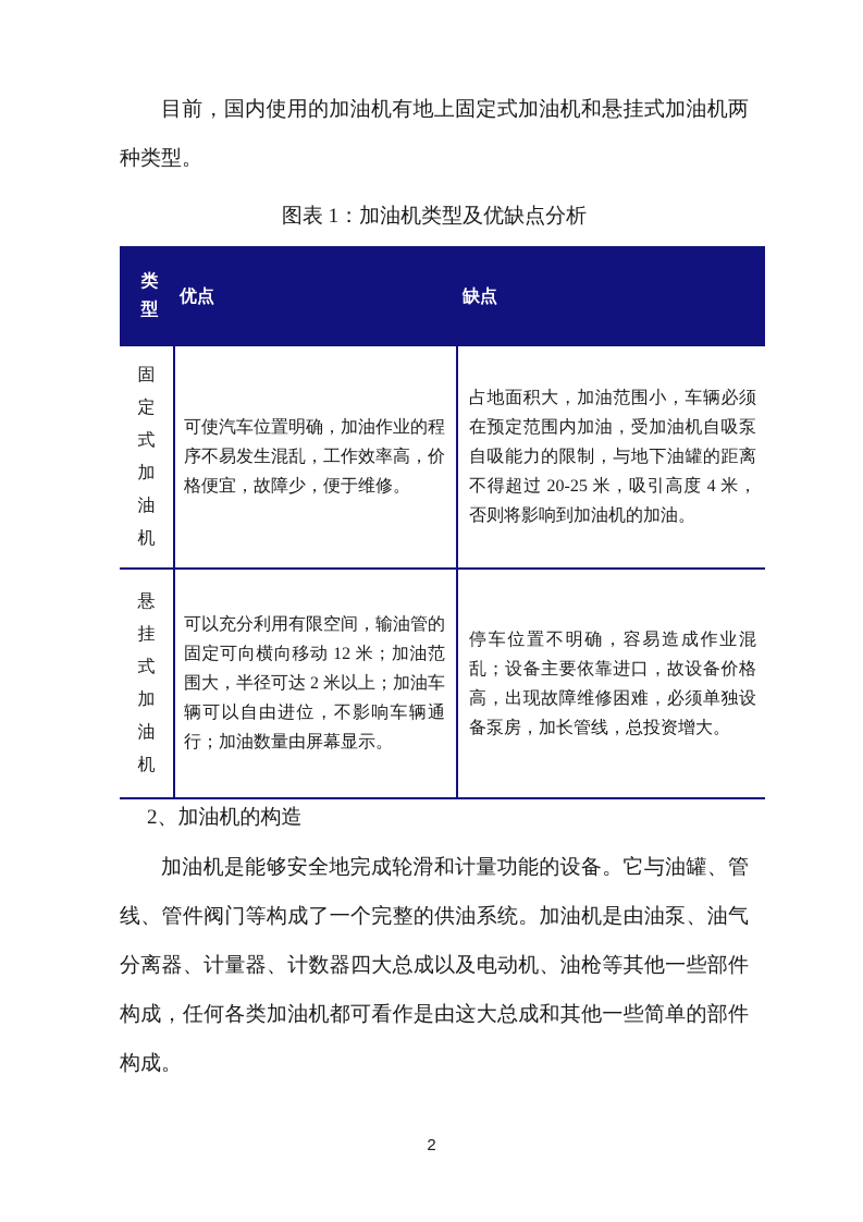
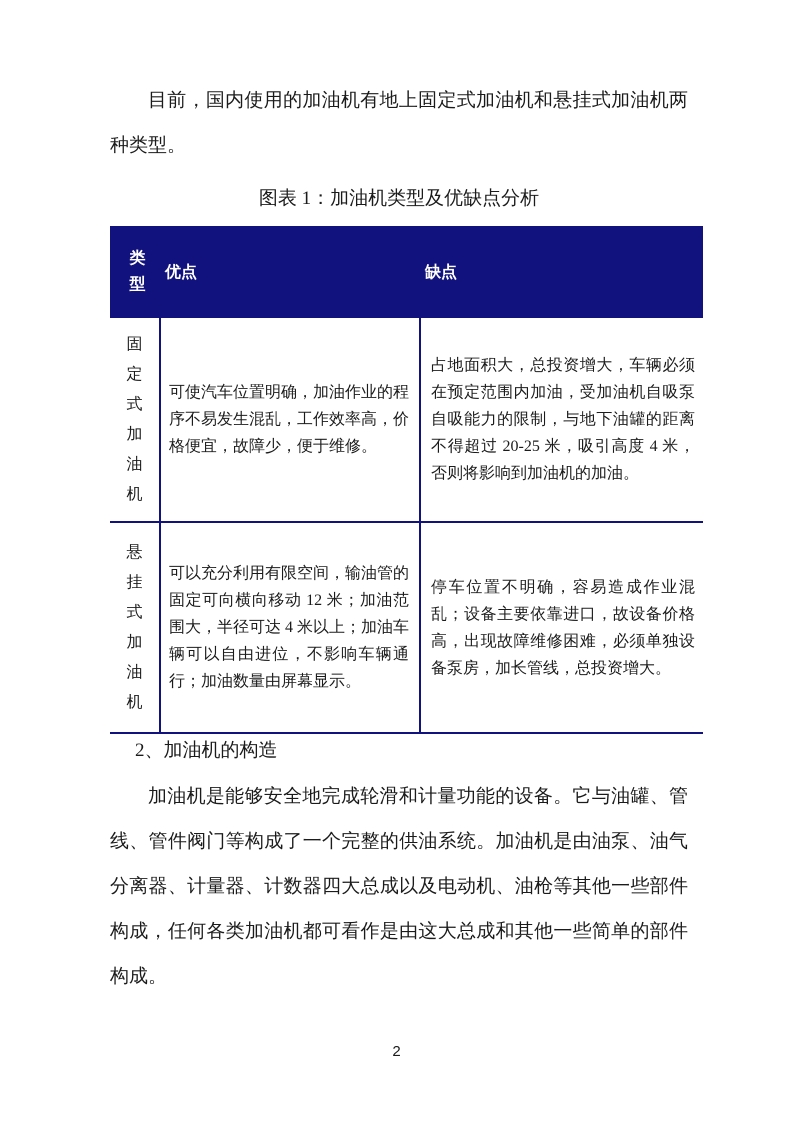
  目前，国内使用的加油机有地上固定式加油机和悬挂式加油机两种类型。
  图表 1：加油机类型及优缺点分析
  类型	优点	缺点
- 固定式加油机	可使汽车位置明确，加油作业的程序不易发生混乱，工作效率高，价格便宜，故障少，便于维修。	占地面积大，加油范围小，车辆必须在预定范围内加油，受加油机自吸泵自吸能力的限制，与地下油罐的距离不得超过 20-25 米，吸引高度 4 米，否则将影响到加油机的加油。
+ 固定式加油机	可使汽车位置明确，加油作业的程序不易发生混乱，工作效率高，价格便宜，故障少，便于维修。	占地面积大，总投资增大，车辆必须在预定范围内加油，受加油机自吸泵自吸能力的限制，与地下油罐的距离不得超过 20-25 米，吸引高度 4 米，否则将影响到加油机的加油。
- 悬挂式加油机	可以充分利用有限空间，输油管的固定可向横向移动 12 米；加油范围大，半径可达 2 米以上；加油车辆可以自由进位，不影响车辆通行；加油数量由屏幕显示。	停车位置不明确，容易造成作业混乱；设备主要依靠进口，故设备价格高，出现故障维修困难，必须单独设备泵房，加长管线，总投资增大。
+ 悬挂式加油机	可以充分利用有限空间，输油管的固定可向横向移动 12 米；加油范围大，半径可达 4 米以上；加油车辆可以自由进位，不影响车辆通行；加油数量由屏幕显示。	停车位置不明确，容易造成作业混乱；设备主要依靠进口，故设备价格高，出现故障维修困难，必须单独设备泵房，加长管线，总投资增大。
  2、加油机的构造
  加油机是能够安全地完成轮滑和计量功能的设备。它与油罐、管线、管件阀门等构成了一个完整的供油系统。加油机是由油泵、油气分离器、计量器、计数器四大总成以及电动机、油枪等其他一些部件构成，任何各类加油机都可看作是由这大总成和其他一些简单的部件构成。
  2
